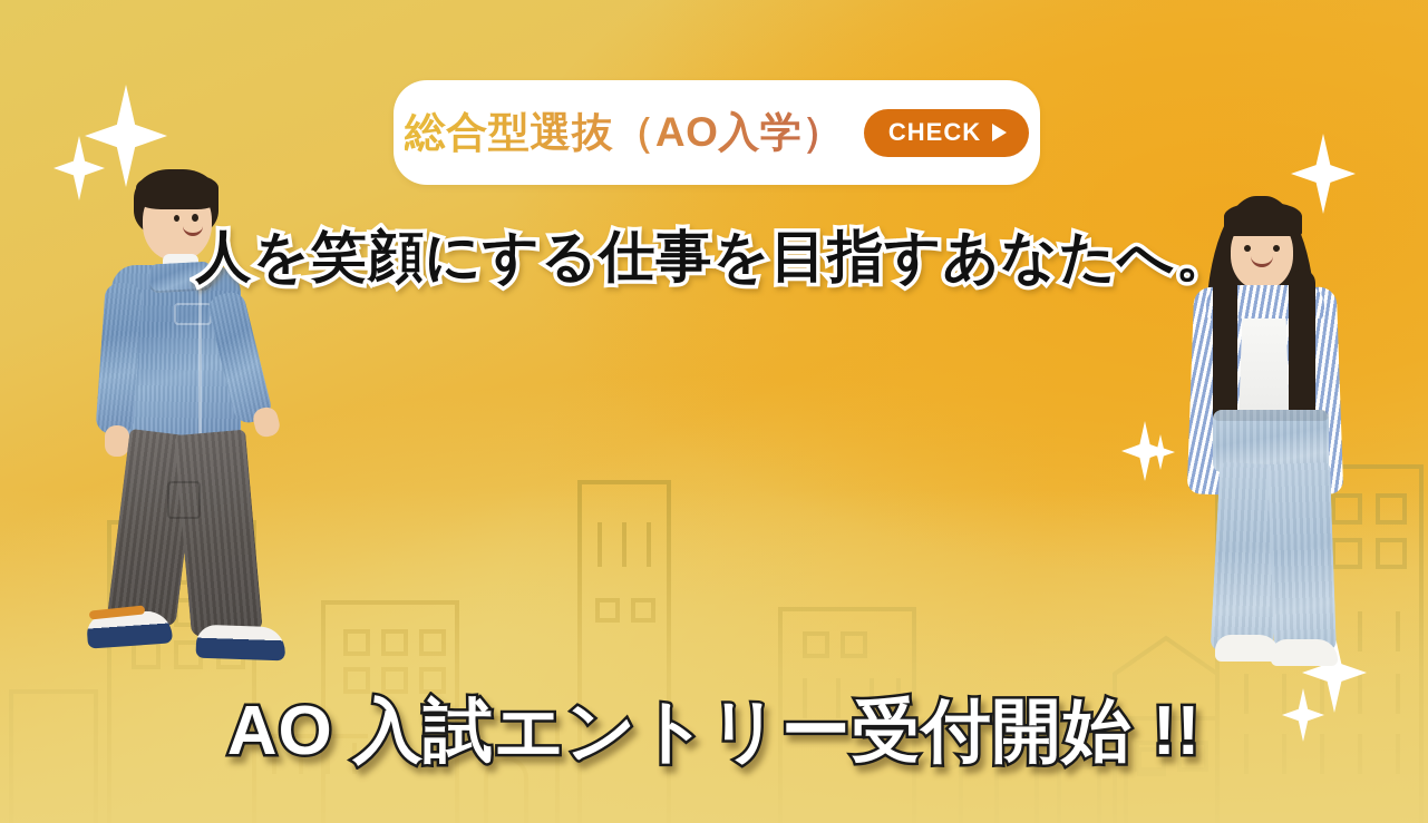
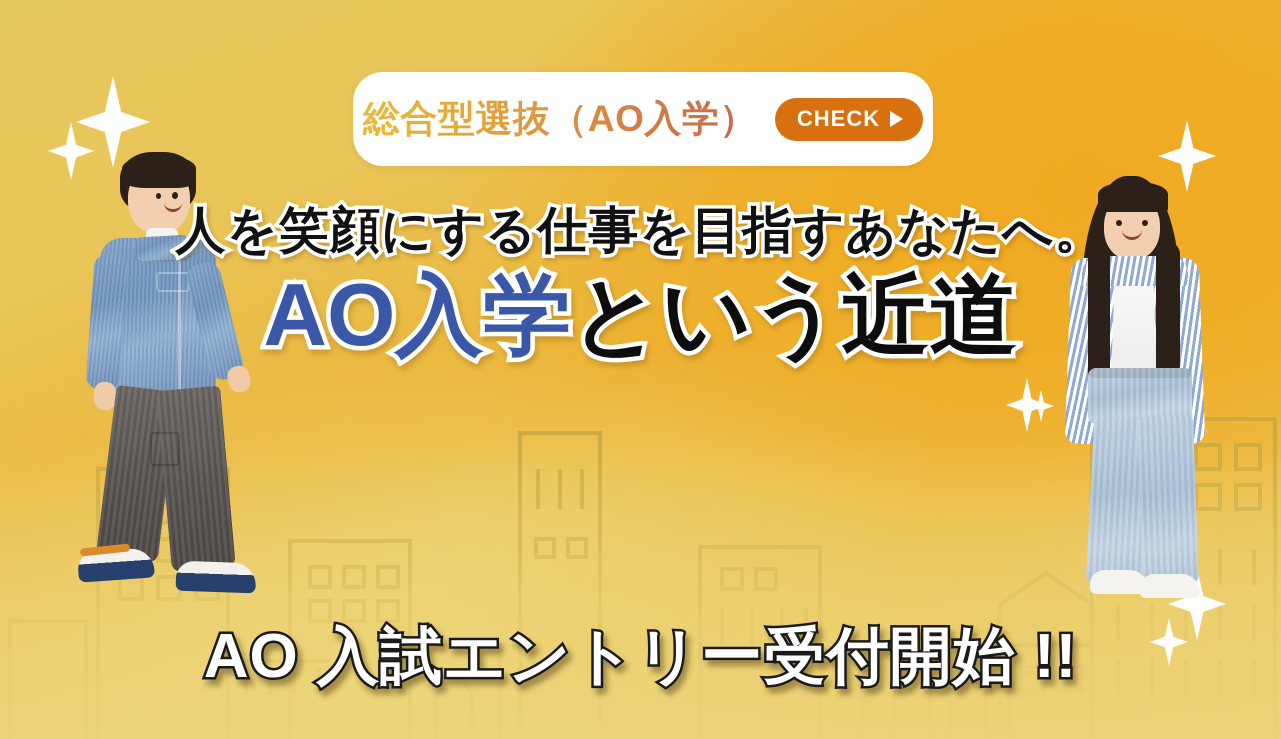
  総合型選抜（AO入学）
  CHECK
  人を笑顔にする仕事を目指すあなたへ。
+ AO入学という近道
  AO 入試エントリー受付開始 !!
